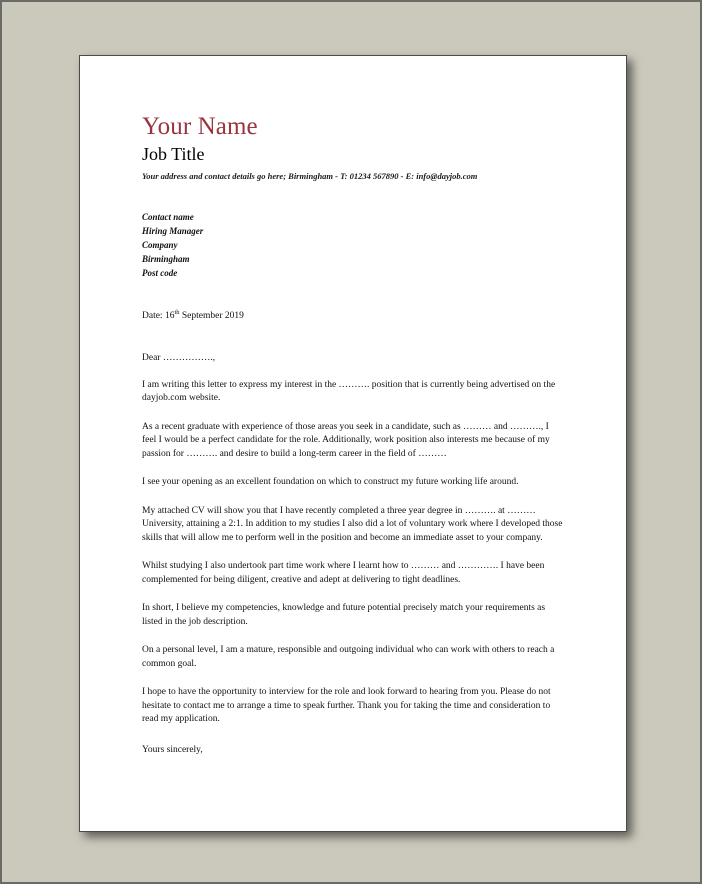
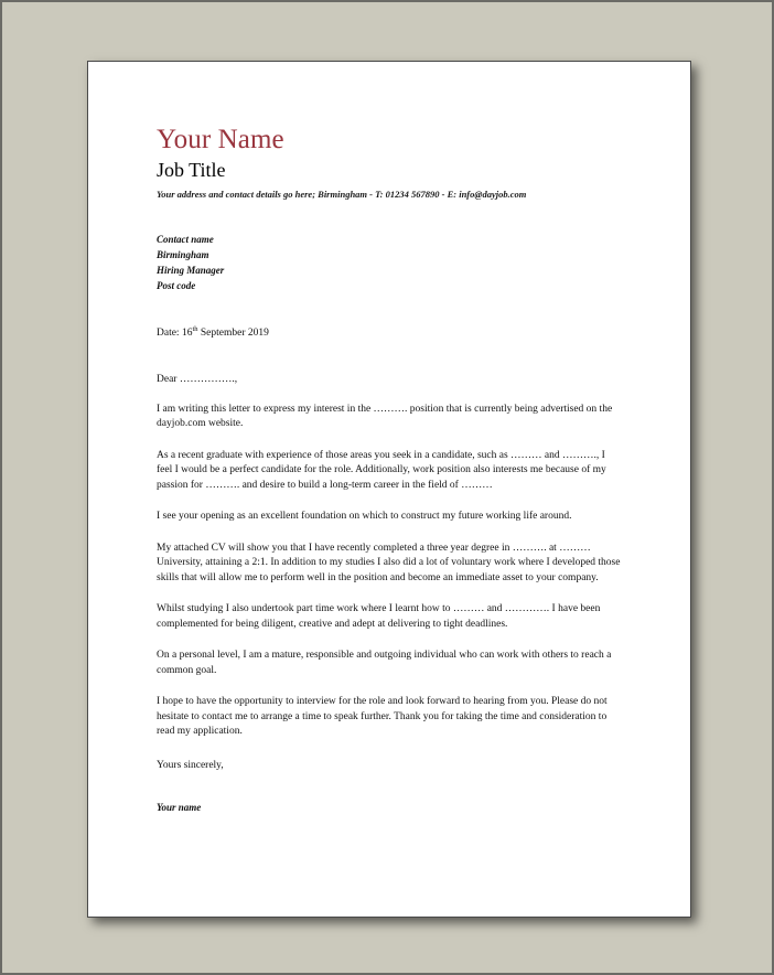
  Your Name
  Job Title
  Your address and contact details go here; Birmingham - T: 01234 567890 - E: info@dayjob.com
  Contact name
- Hiring Manager
+ Birmingham
- Company
- Birmingham
+ Hiring Manager
  Post code
  Date: 16 September 2019
  Dear …………….,
  I am writing this letter to express my interest in the ………. position that is currently being advertised on the dayjob.com website.
  As a recent graduate with experience of those areas you seek in a candidate, such as ……… and ………., I feel I would be a perfect candidate for the role. Additionally, work position also interests me because of my passion for ………. and desire to build a long-term career in the field of ………
  I see your opening as an excellent foundation on which to construct my future working life around.
  My attached CV will show you that I have recently completed a three year degree in ………. at ……… University, attaining a 2:1. In addition to my studies I also did a lot of voluntary work where I developed those skills that will allow me to perform well in the position and become an immediate asset to your company.
  Whilst studying I also undertook part time work where I learnt how to ……… and …………. I have been complemented for being diligent, creative and adept at delivering to tight deadlines.
- In short, I believe my competencies, knowledge and future potential precisely match your requirements as listed in the job description.
  On a personal level, I am a mature, responsible and outgoing individual who can work with others to reach a common goal.
  I hope to have the opportunity to interview for the role and look forward to hearing from you. Please do not hesitate to contact me to arrange a time to speak further. Thank you for taking the time and consideration to read my application.
  Yours sincerely,
+ Your name
